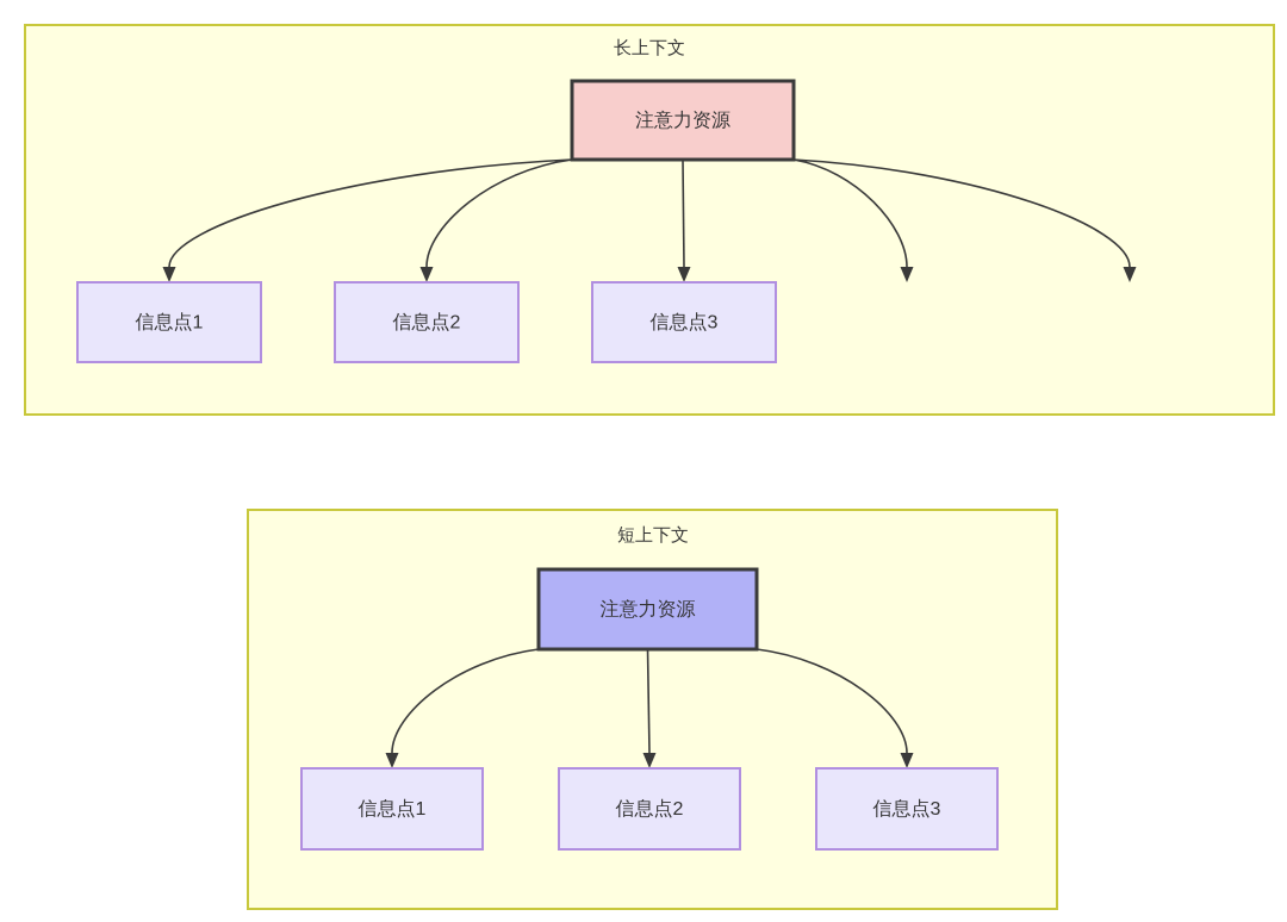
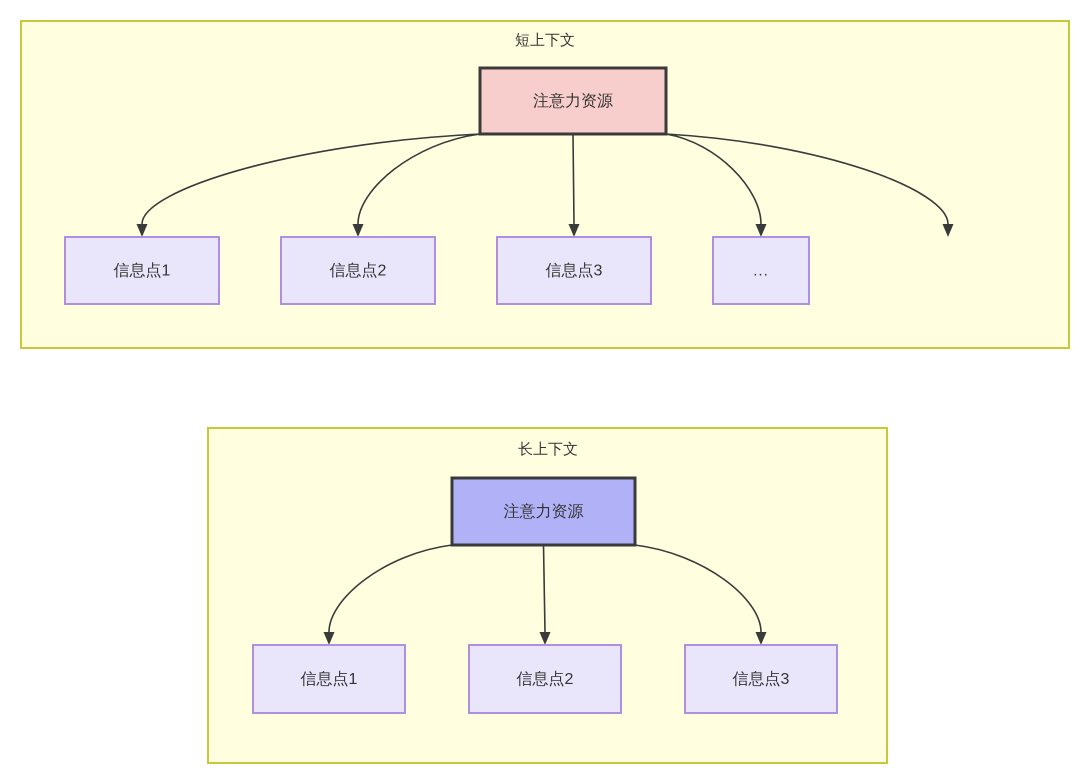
- 长上下文
+ 短上下文
  注意力资源
  信息点1
  信息点2
  信息点3
+ ...
- 短上下文
+ 长上下文
  注意力资源
  信息点1
  信息点2
  信息点3
